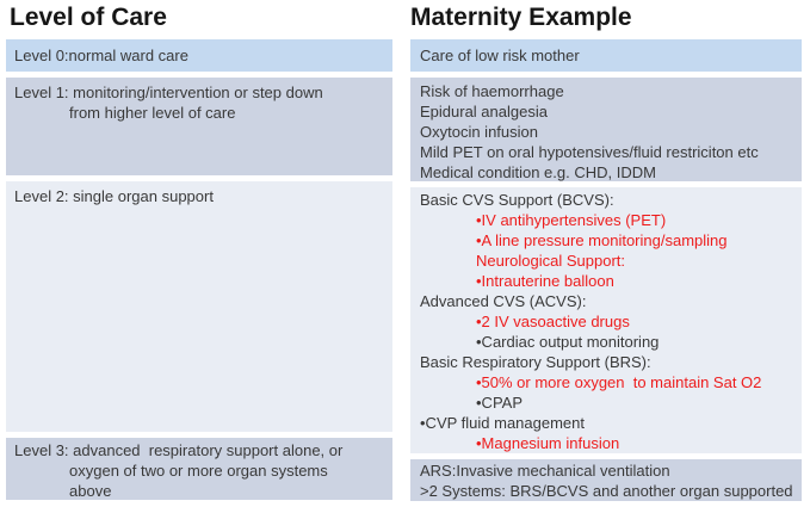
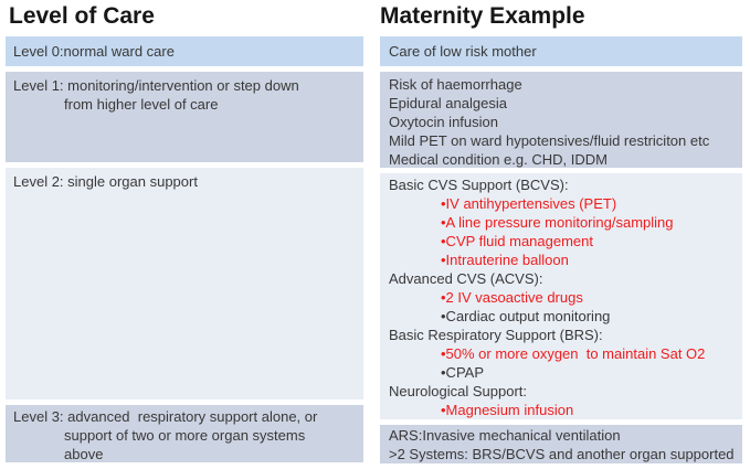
  Level of Care
  Maternity Example
  Level 0:normal ward care
  Level 1: monitoring/intervention or step down
  from higher level of care
  Level 2: single organ support
  Level 3: advanced respiratory support alone, or
- oxygen of two or more organ systems
+ support of two or more organ systems
  above
  Care of low risk mother
  Risk of haemorrhage
  Epidural analgesia
  Oxytocin infusion
- Mild PET on oral hypotensives/fluid restriciton etc
+ Mild PET on ward hypotensives/fluid restriciton etc
  Medical condition e.g. CHD, IDDM
  Basic CVS Support (BCVS):
  •IV antihypertensives (PET)
  •A line pressure monitoring/sampling
- Neurological Support:
+ •CVP fluid management
  •Intrauterine balloon
  Advanced CVS (ACVS):
  •2 IV vasoactive drugs
  •Cardiac output monitoring
  Basic Respiratory Support (BRS):
  •50% or more oxygen to maintain Sat O2
  •CPAP
- •CVP fluid management
+ Neurological Support:
  •Magnesium infusion
  ARS:Invasive mechanical ventilation
  >2 Systems: BRS/BCVS and another organ supported
